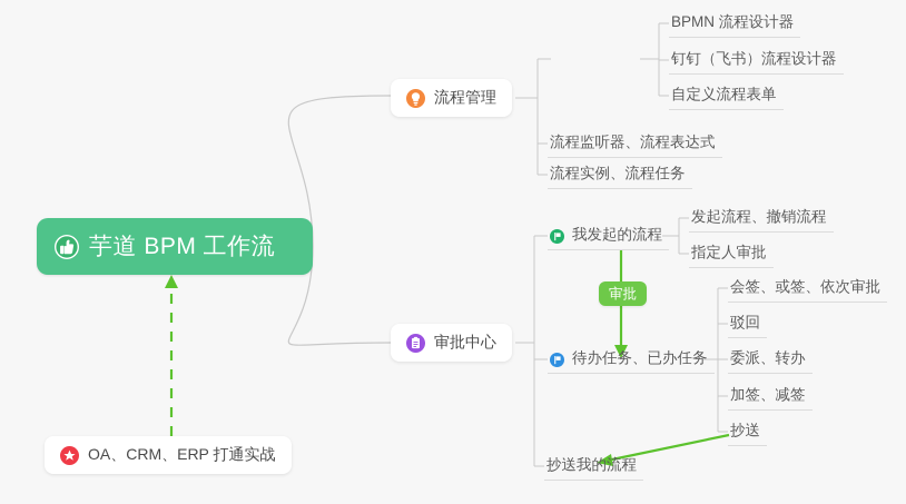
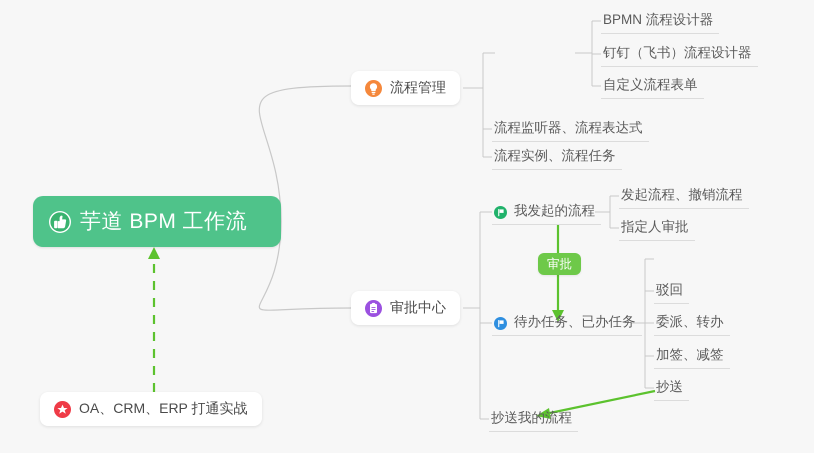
  芋道 BPM 工作流
  流程管理
  BPMN 流程设计器
  钉钉（飞书）流程设计器
  自定义流程表单
  流程监听器、流程表达式
  流程实例、流程任务
  审批中心
  我发起的流程
  发起流程、撤销流程
  指定人审批
  待办任务、已办任务
- 会签、或签、依次审批
  驳回
  委派、转办
  加签、减签
  抄送
  抄送我的流程
  审批
  OA、CRM、ERP 打通实战
